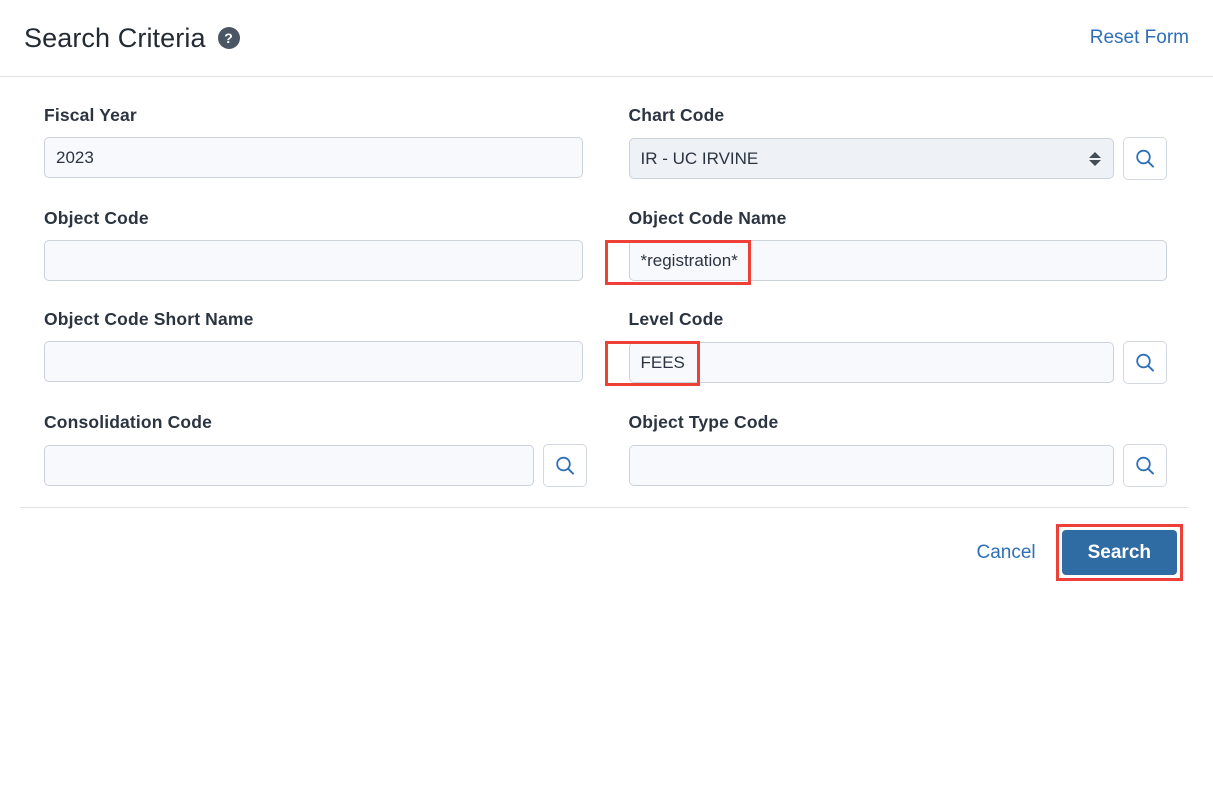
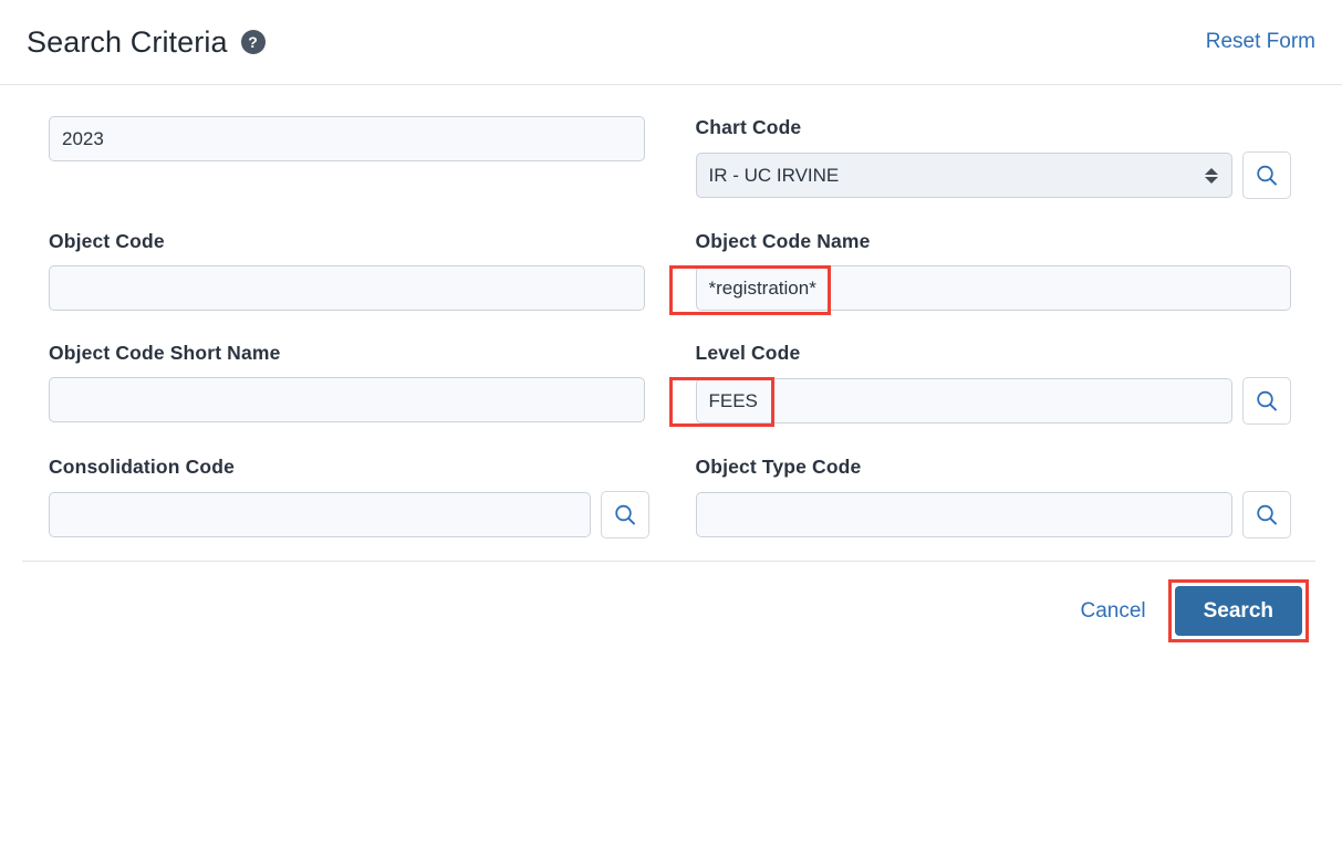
  Search Criteria
  ?
  Reset Form
- Fiscal Year
  2023
  Chart Code
  IR - UC IRVINE
  Object Code
  Object Code Name
  *registration*
  Object Code Short Name
  Level Code
  FEES
  Consolidation Code
  Object Type Code
  Cancel
  Search
